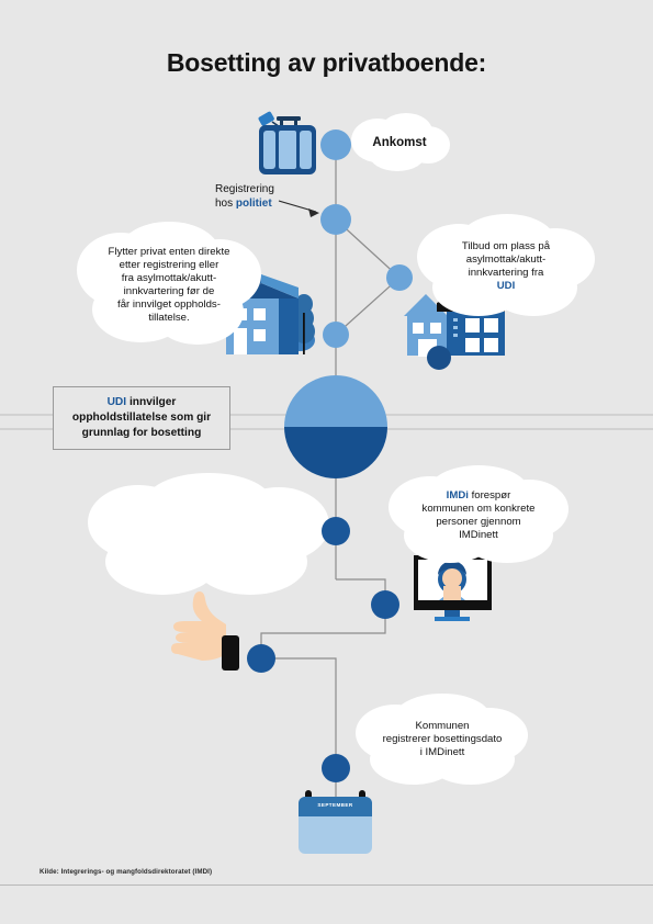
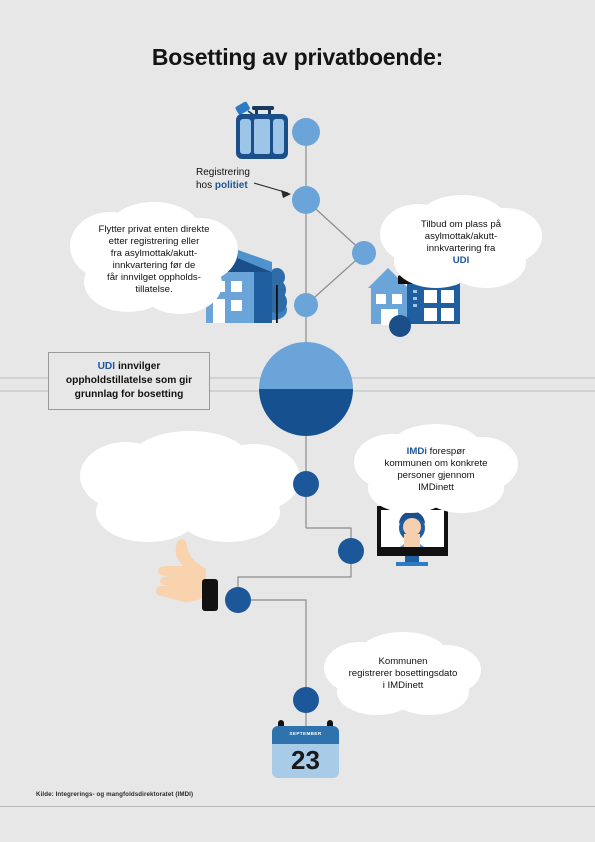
  Bosetting av privatboende:
- Ankomst
  Flytter privat enten direkte
  etter registrering eller
  fra asylmottak/akutt-
  innkvartering før de
  får innvilget oppholds-
  tillatelse.
  Tilbud om plass på
  asylmottak/akutt-
  innkvartering fra
  UDI
  IMDi forespør
  kommunen om konkrete
  personer gjennom
  IMDinett
  Kommunen
  registrerer bosettingsdato
  i IMDinett
  UDI innvilger
  oppholdstillatelse som gir
  grunnlag for bosetting
  Registrering
  hos politiet
+ 23
